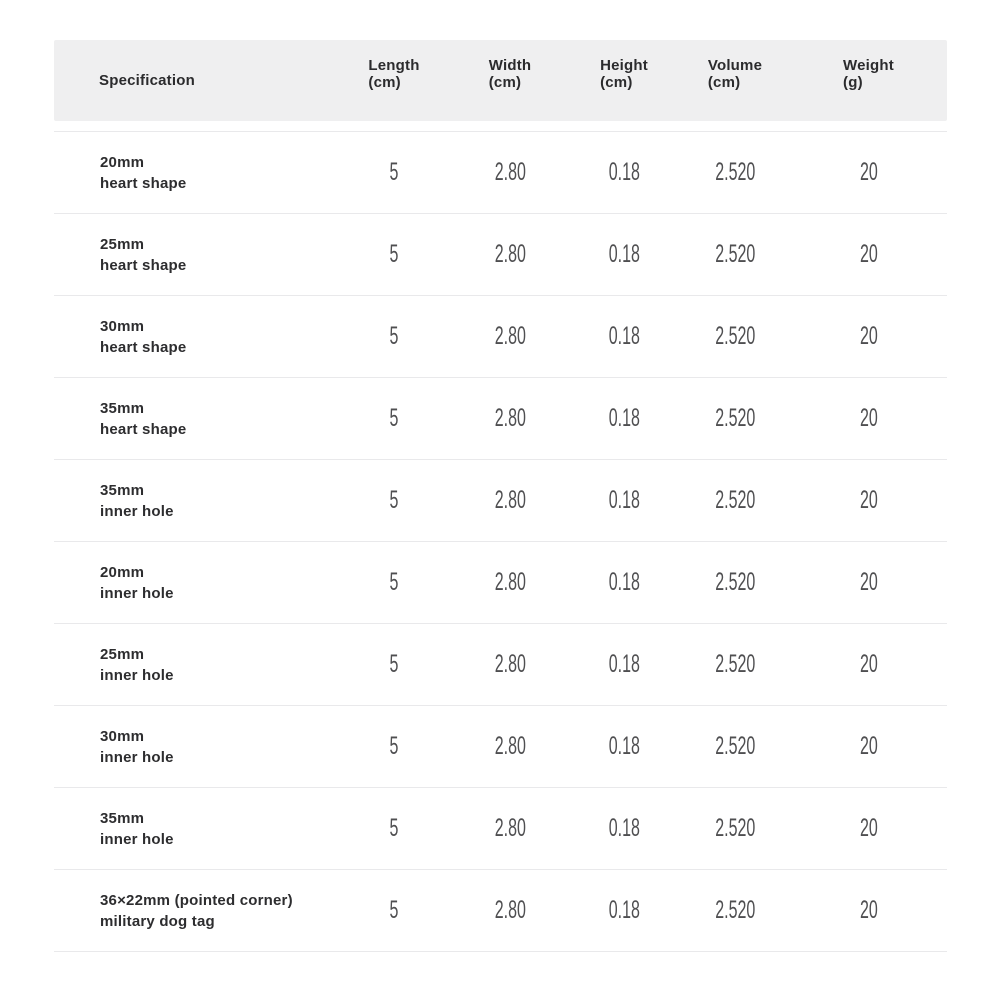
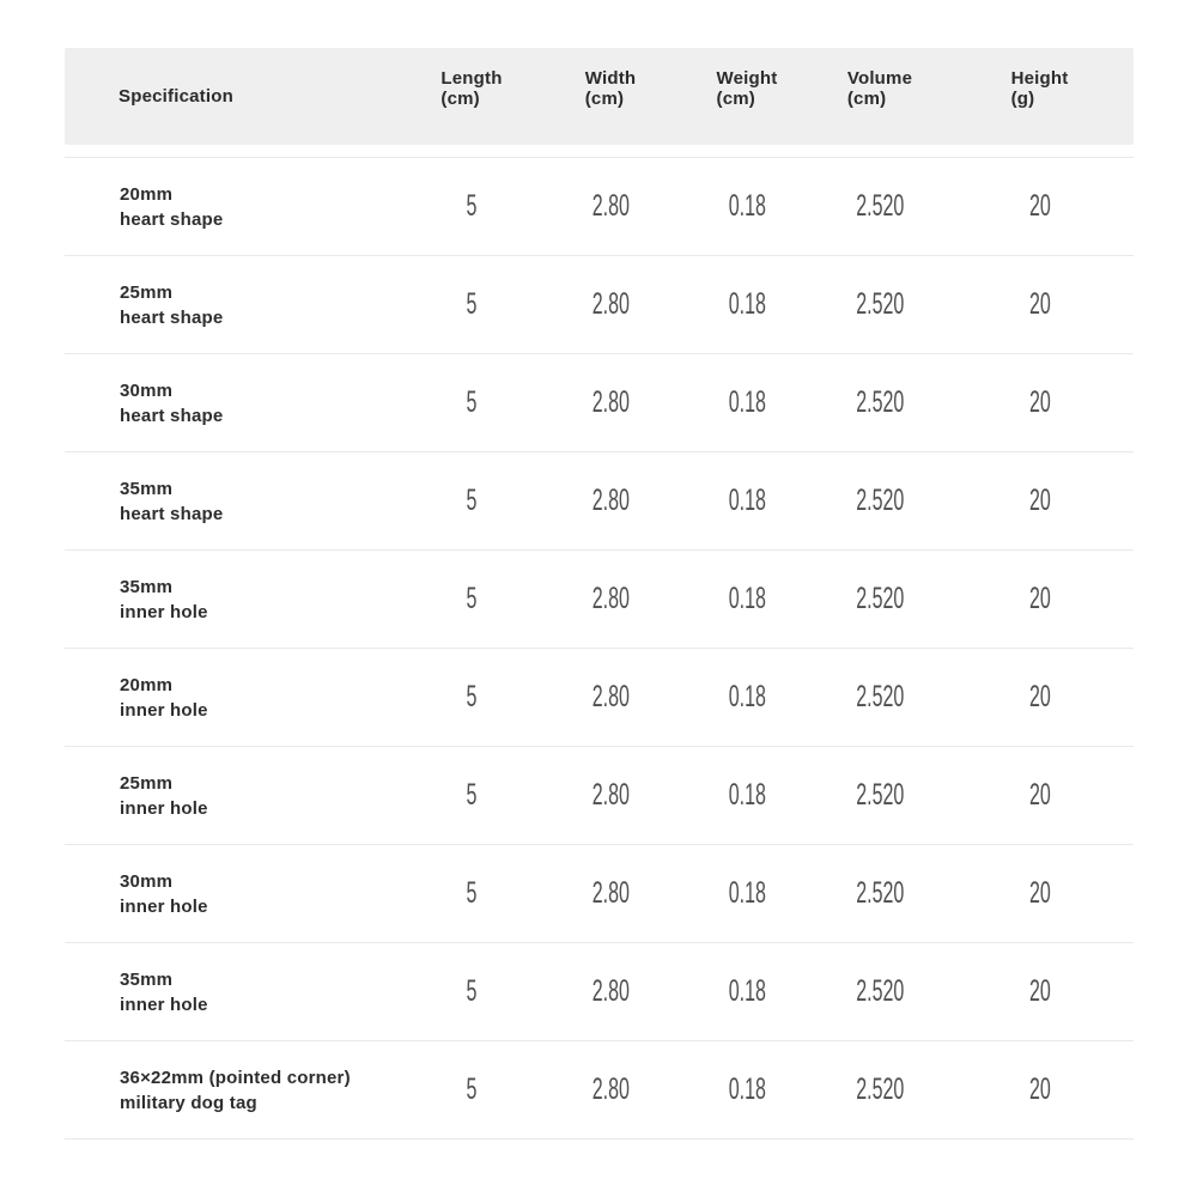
  Specification
  Length
  (cm)
  Width
  (cm)
- Height
+ Weight
  (cm)
  Volume
  (cm)
- Weight
+ Height
  (g)
  20mm
  heart shape
  5
  2.80
  0.18
  2.520
  20
  25mm
  heart shape
  5
  2.80
  0.18
  2.520
  20
  30mm
  heart shape
  5
  2.80
  0.18
  2.520
  20
  35mm
  heart shape
  5
  2.80
  0.18
  2.520
  20
  35mm
  inner hole
  5
  2.80
  0.18
  2.520
  20
  20mm
  inner hole
  5
  2.80
  0.18
  2.520
  20
  25mm
  inner hole
  5
  2.80
  0.18
  2.520
  20
  30mm
  inner hole
  5
  2.80
  0.18
  2.520
  20
  35mm
  inner hole
  5
  2.80
  0.18
  2.520
  20
  36×22mm (pointed corner)
  military dog tag
  5
  2.80
  0.18
  2.520
  20
